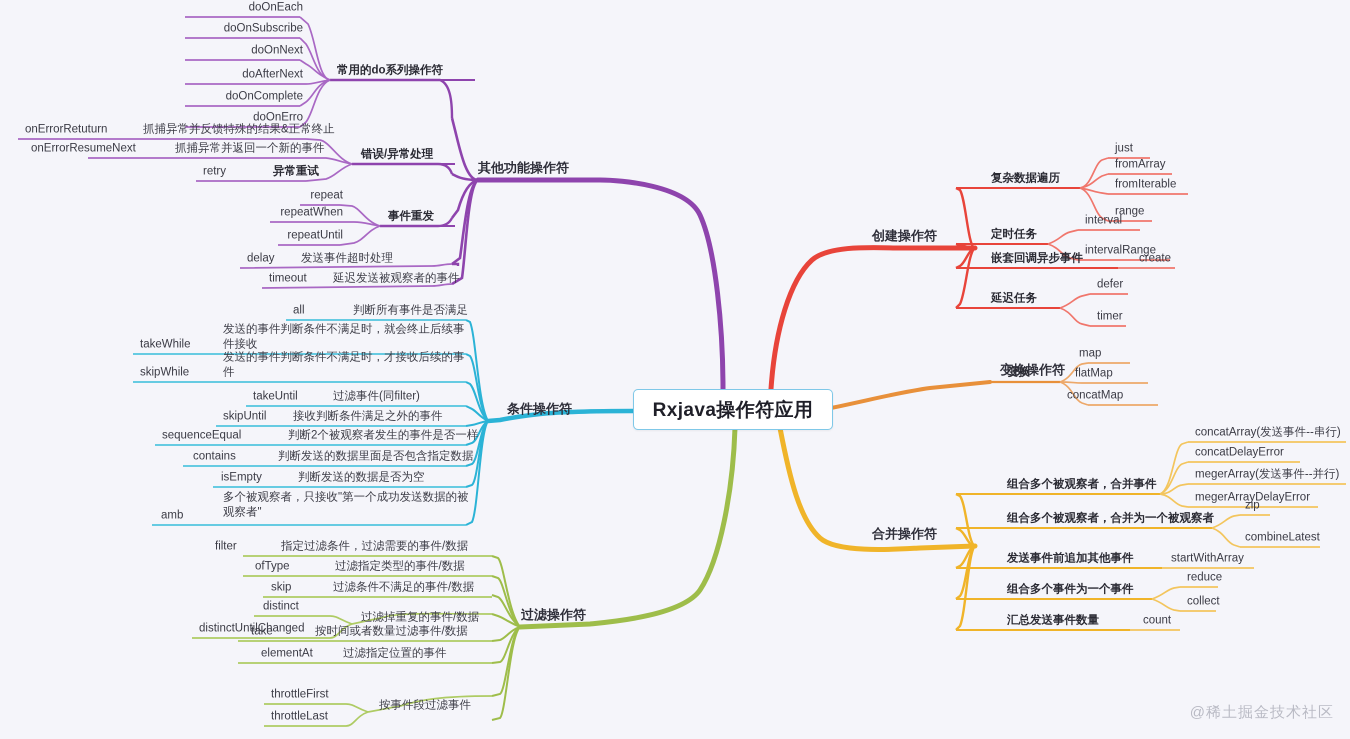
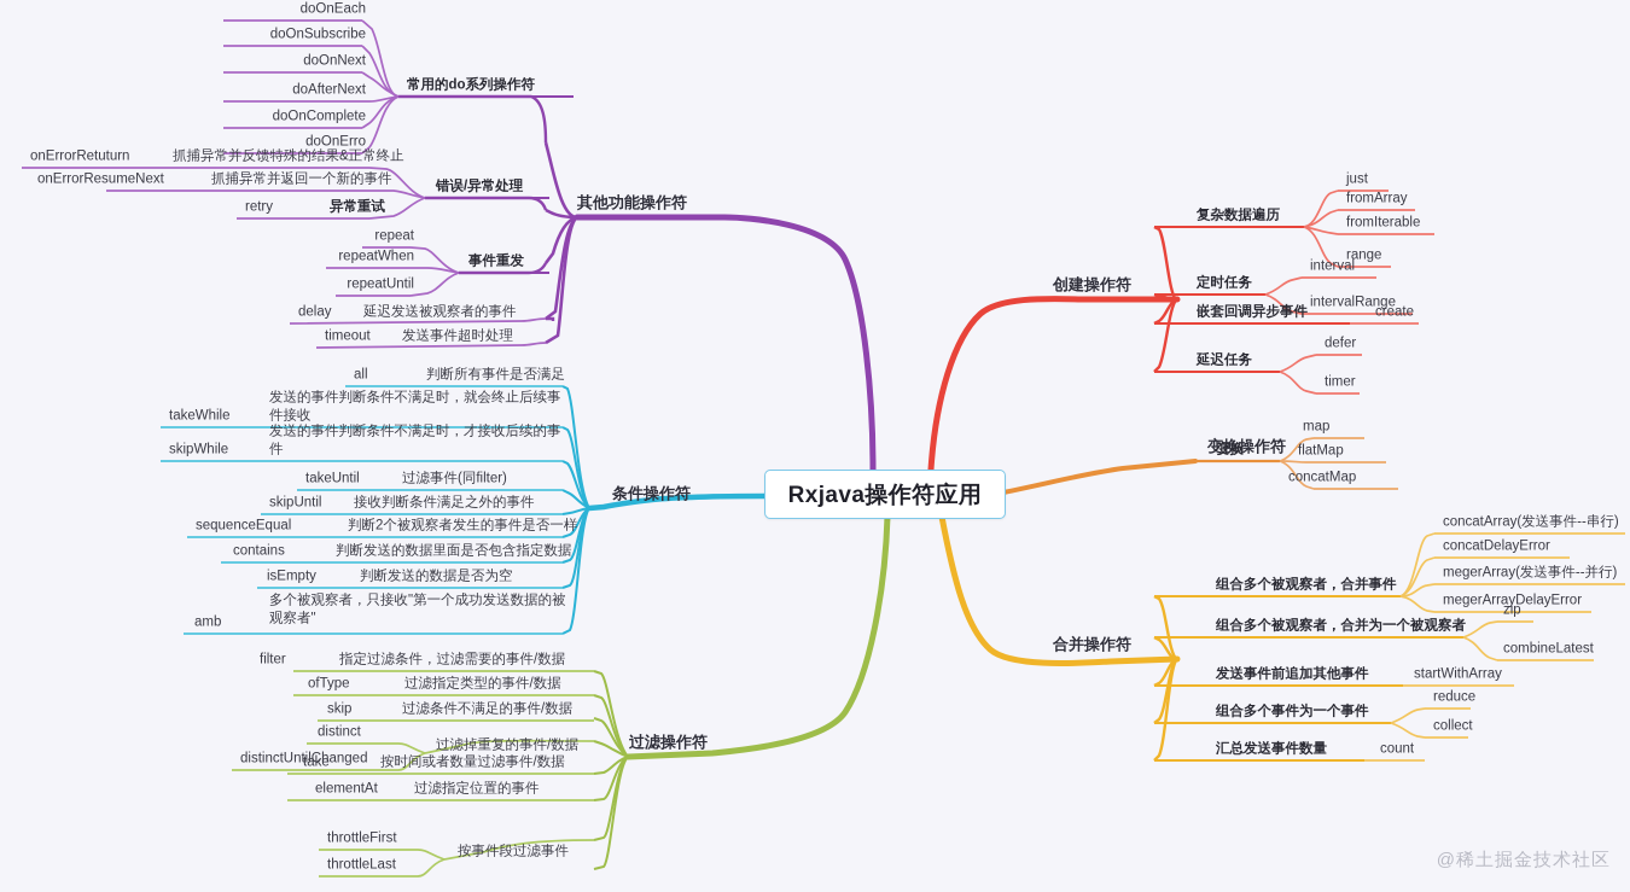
  Rxjava操作符应用
  其他功能操作符
  条件操作符
  过滤操作符
  创建操作符
  变换操作符
  合并操作符
  常用的do系列操作符
  错误/异常处理
  事件重发
  doOnEach
  doOnSubscribe
  doOnNext
  doAfterNext
  doOnComplete
  doOnErro
  onErrorRetuturn
  抓捕异常并反馈特殊的结果&正常终止
  onErrorResumeNext
  抓捕异常并返回一个新的事件
  retry
  异常重试
  repeat
  repeatWhen
  repeatUntil
  delay
- 发送事件超时处理
+ 延迟发送被观察者的事件
  timeout
- 延迟发送被观察者的事件
+ 发送事件超时处理
  all
  判断所有事件是否满足
  takeWhile
  发送的事件判断条件不满足时，就会终止后续事件接收
  skipWhile
  发送的事件判断条件不满足时，才接收后续的事件
  takeUntil
  过滤事件(同filter)
  skipUntil
  接收判断条件满足之外的事件
  sequenceEqual
  判断2个被观察者发生的事件是否一样
  contains
  判断发送的数据里面是否包含指定数据
  isEmpty
  判断发送的数据是否为空
  amb
  多个被观察者，只接收"第一个成功发送数据的被观察者"
  filter
  指定过滤条件，过滤需要的事件/数据
  ofType
  过滤指定类型的事件/数据
  skip
  过滤条件不满足的事件/数据
  distinct
  distinctUntilChanged
  过滤掉重复的事件/数据
  take
  按时间或者数量过滤事件/数据
  elementAt
  过滤指定位置的事件
  throttleFirst
  throttleLast
  按事件段过滤事件
  复杂数据遍历
  just
  fromArray
  fromIterable
  range
  定时任务
  interval
  intervalRange
  嵌套回调异步事件
  create
  延迟任务
  defer
  timer
  变换
  map
  flatMap
  concatMap
  组合多个被观察者，合并事件
  concatArray(发送事件--串行)
  concatDelayError
  megerArray(发送事件--并行)
  megerArrayDelayError
  组合多个被观察者，合并为一个被观察者
  zip
  combineLatest
  发送事件前追加其他事件
  startWithArray
  组合多个事件为一个事件
  reduce
  collect
  汇总发送事件数量
  count
  @稀土掘金技术社区
